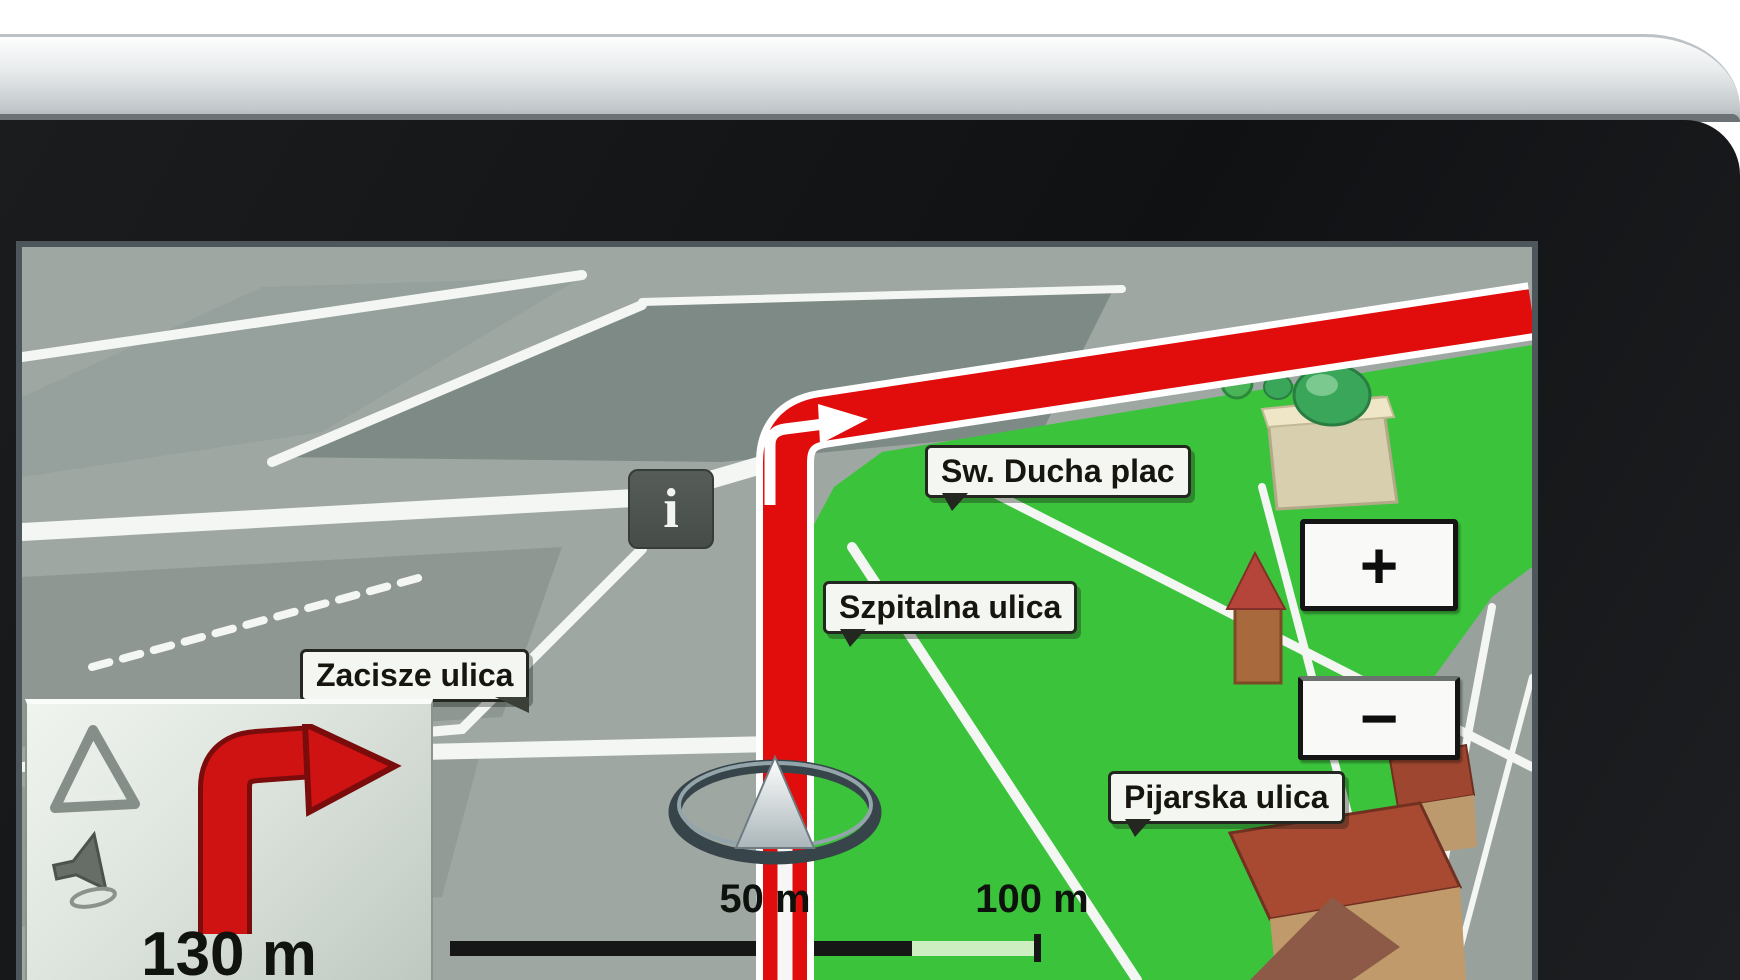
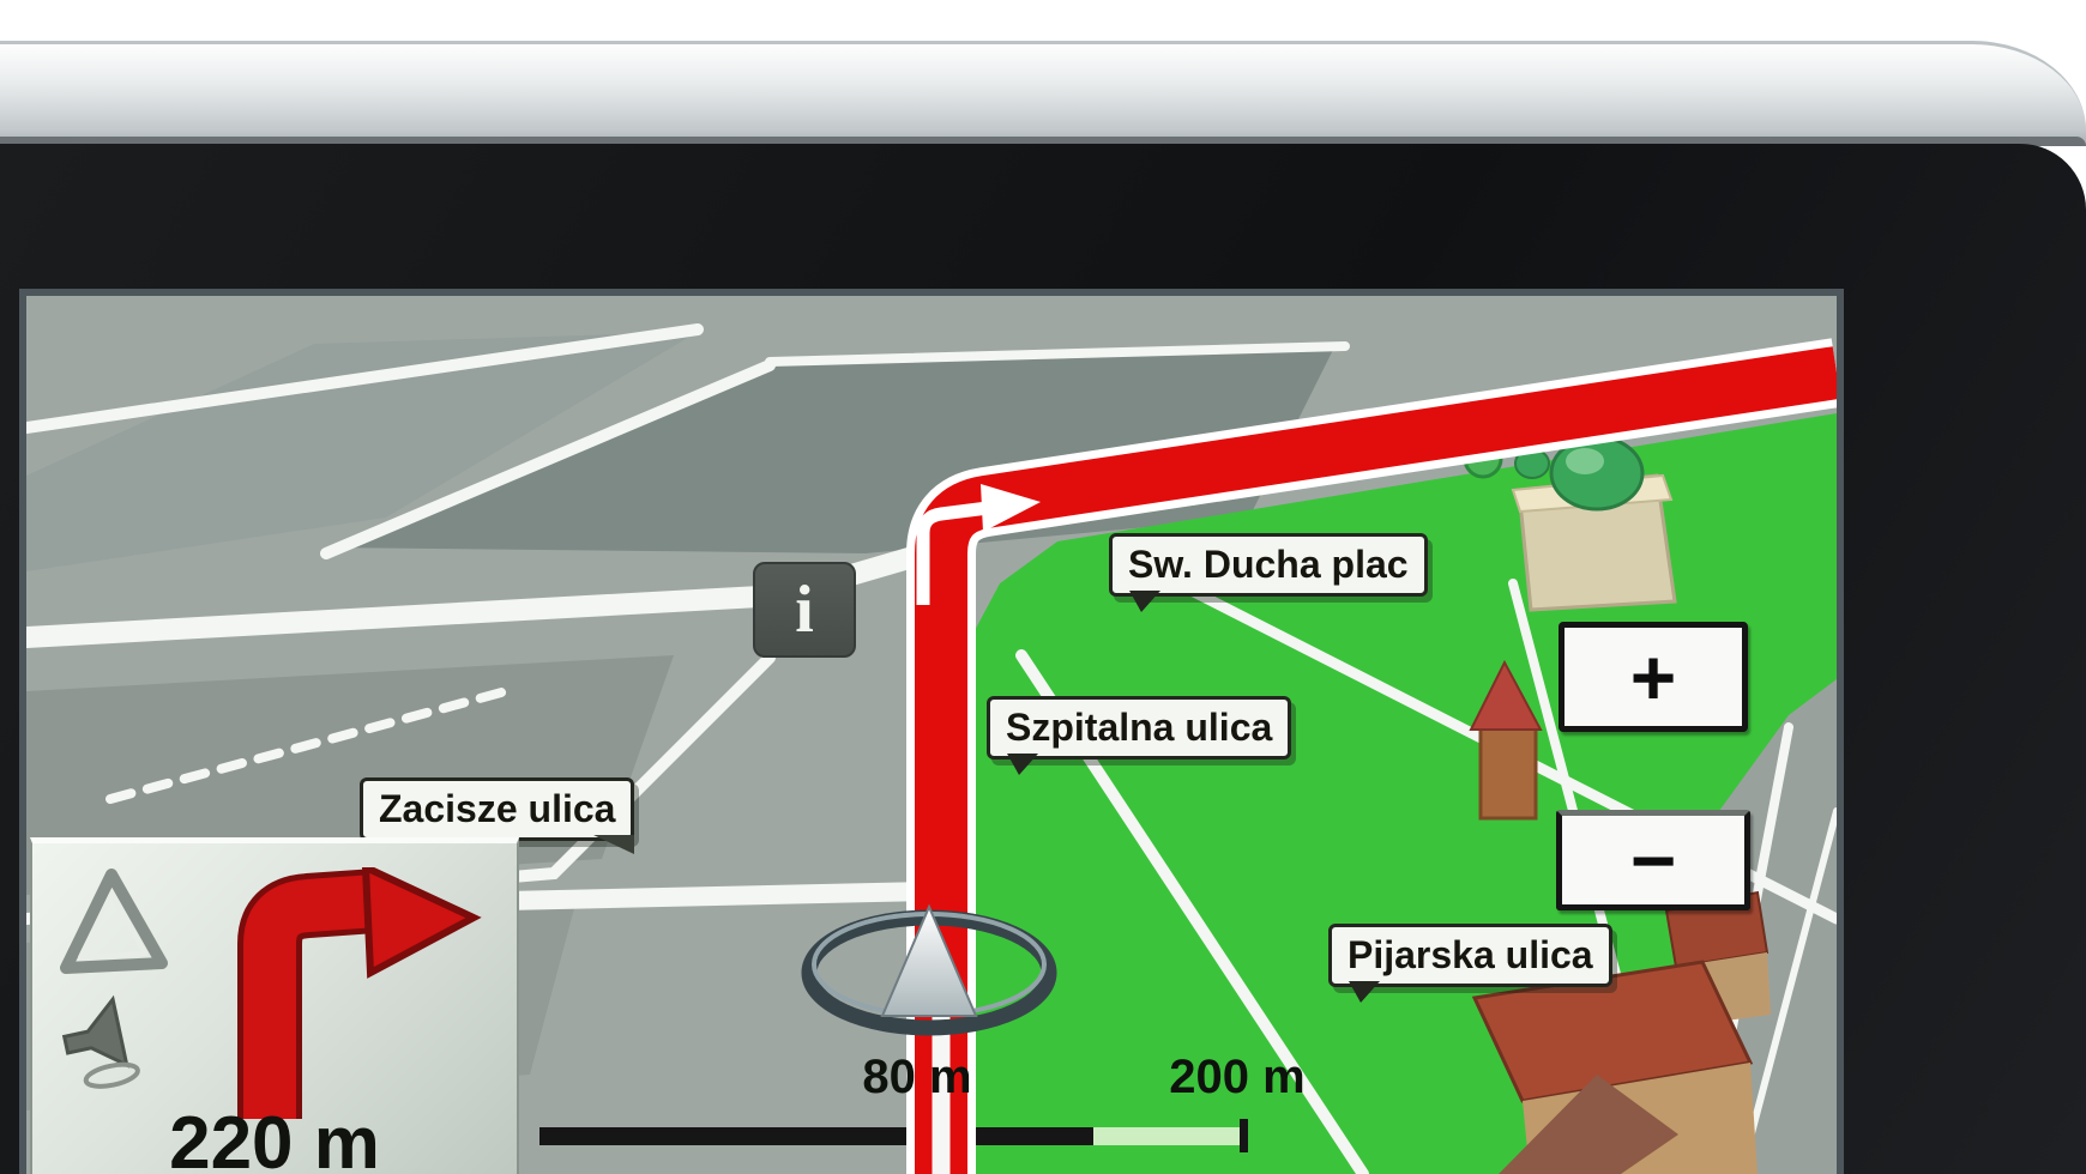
  Sw. Ducha plac
  Szpitalna ulica
  Zacisze ulica
  Pijarska ulica
  i
  +
  −
- 50 m
+ 80 m
- 100 m
+ 200 m
- 130 m
+ 220 m
